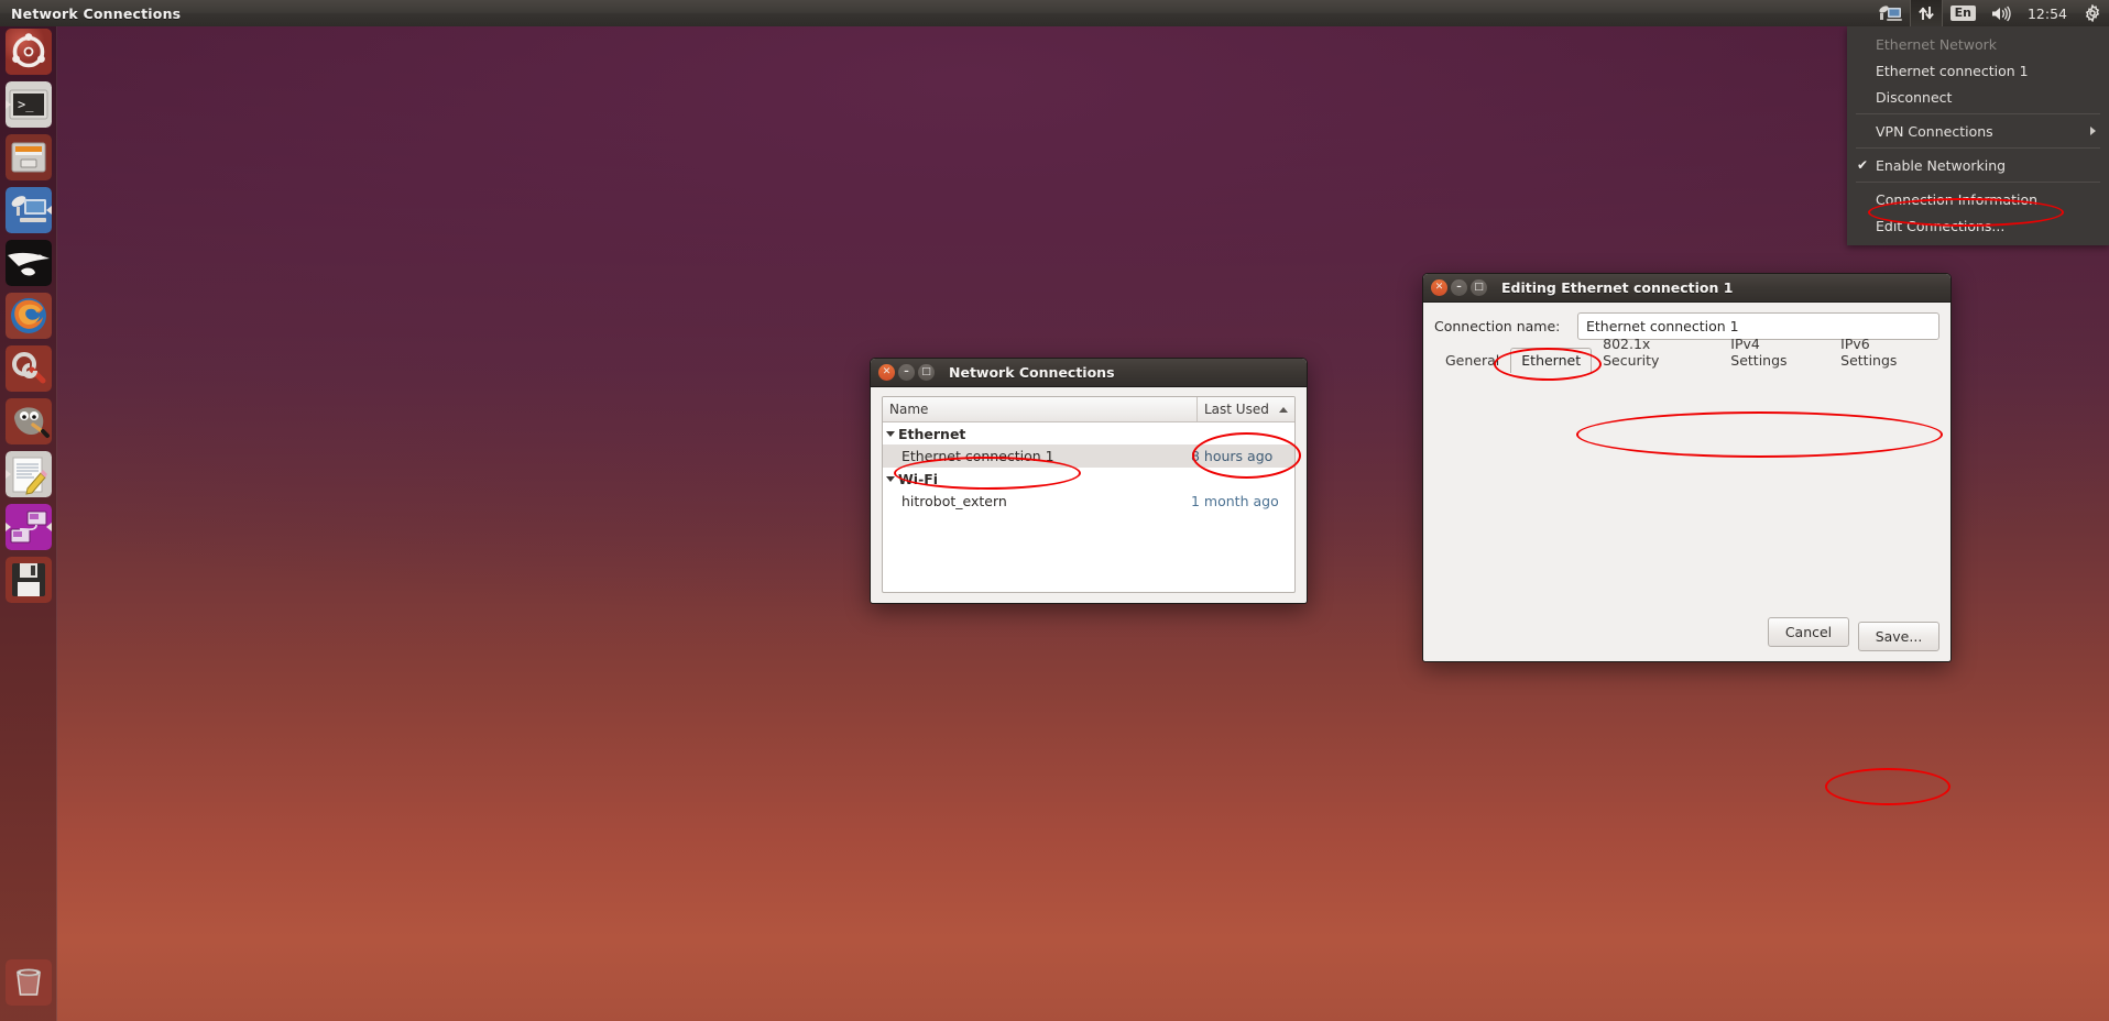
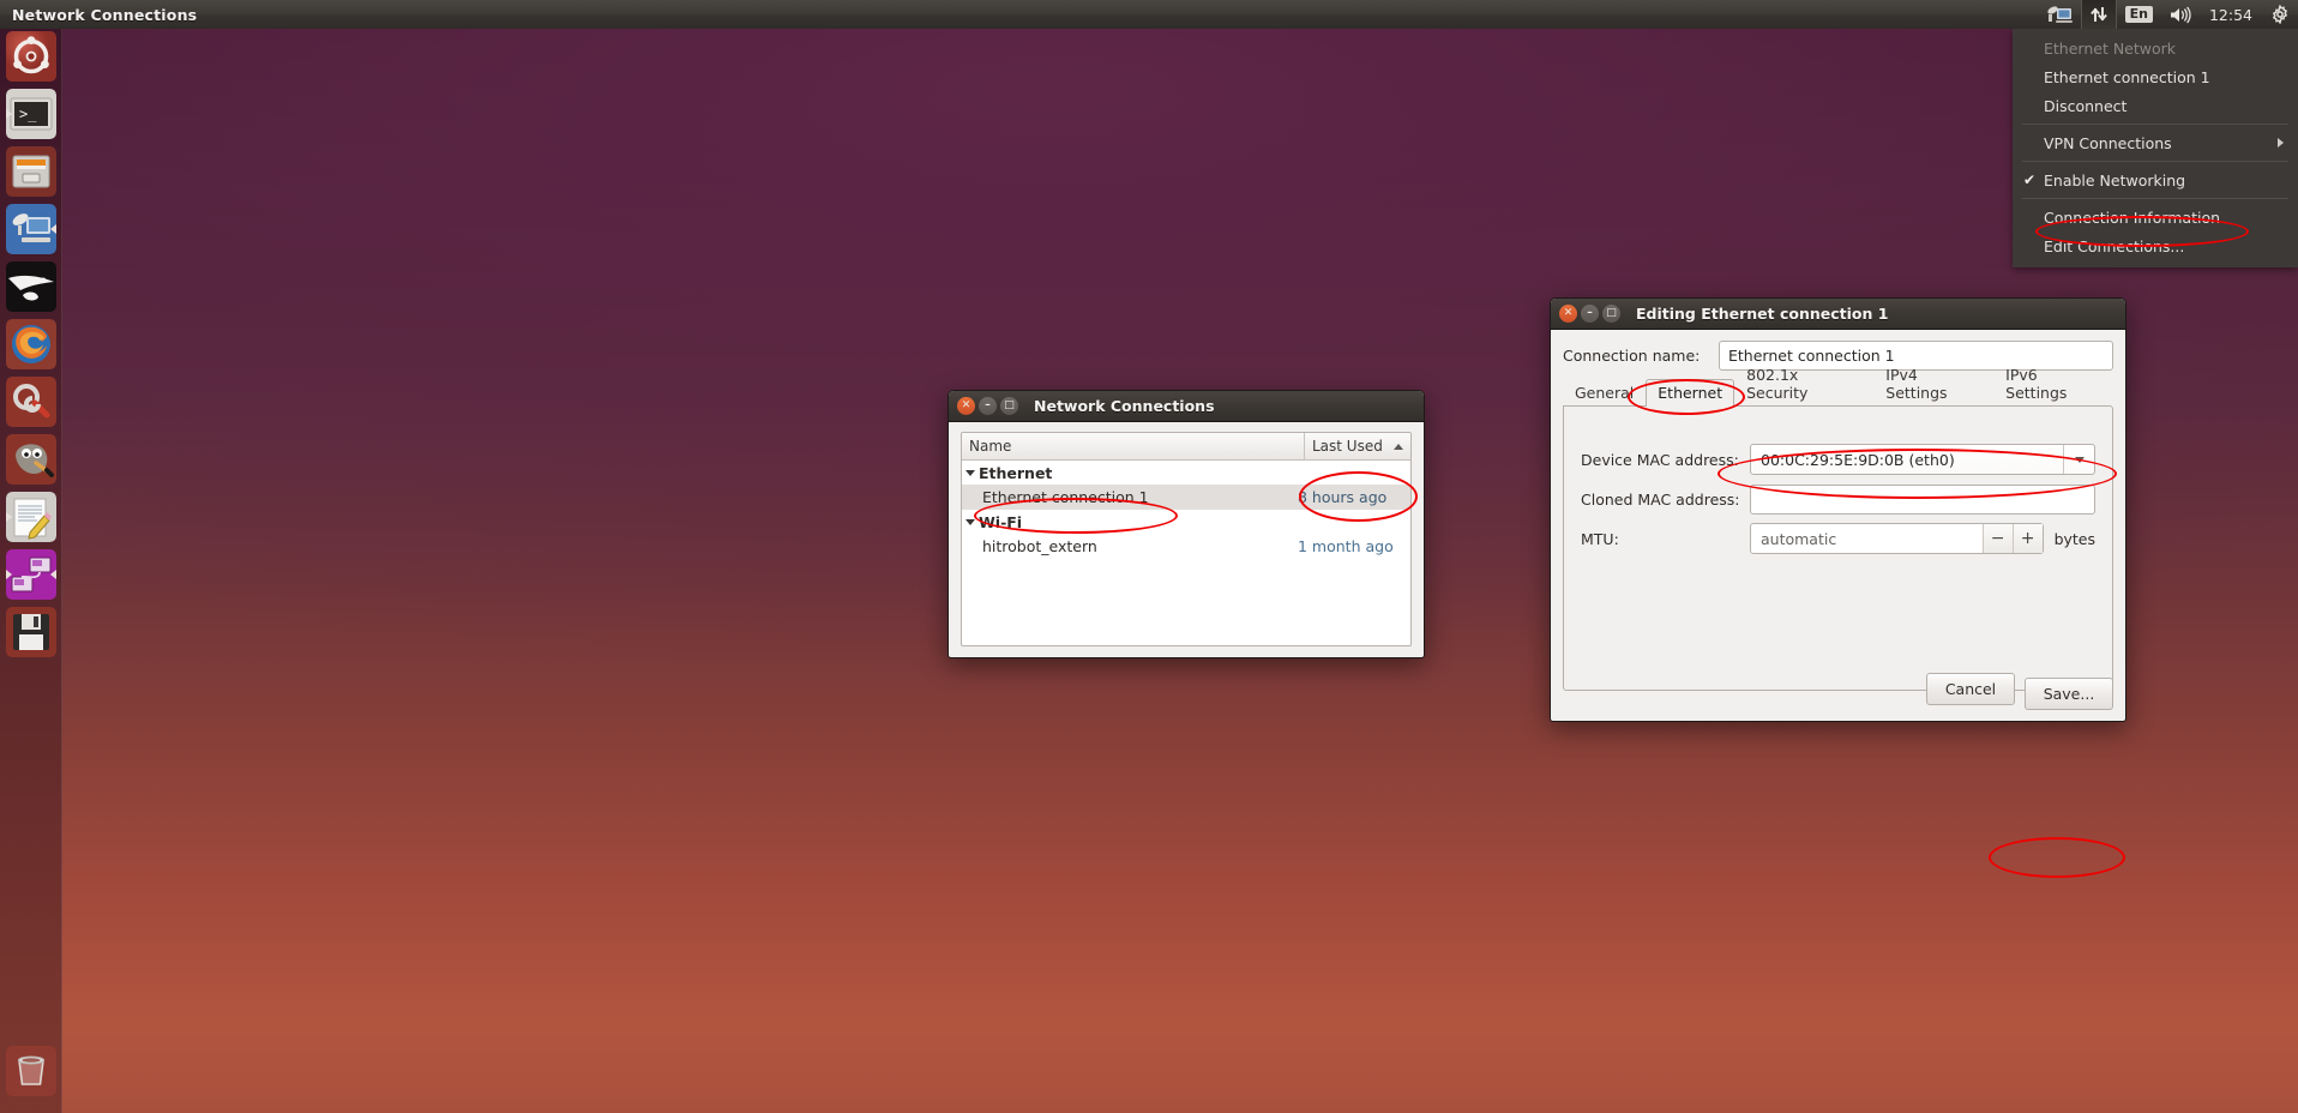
  Network Connections
  En
  12:54
  >_
  Ethernet Network
  Ethernet connection 1
  Disconnect
  VPN Connections
  ✔
  Enable Networking
  Connection Information
  Edit Connections...
  ✕
  –
  □
  Network Connections
  Name
  Last Used
  Ethernet
  Ethernet connection 1
  8 hours ago
  Wi-Fi
  hitrobot_extern
  1 month ago
  ✕
  –
  □
  Editing Ethernet connection 1
  Connection name:
  Ethernet connection 1
  General
  Ethernet
  802.1x Security
  IPv4 Settings
  IPv6 Settings
+ Device MAC address:
+ 00:0C:29:5E:9D:0B (eth0)
+ Cloned MAC address:
+ MTU:
+ automatic
+ −
+ +
+ bytes
  Cancel
  Save...
